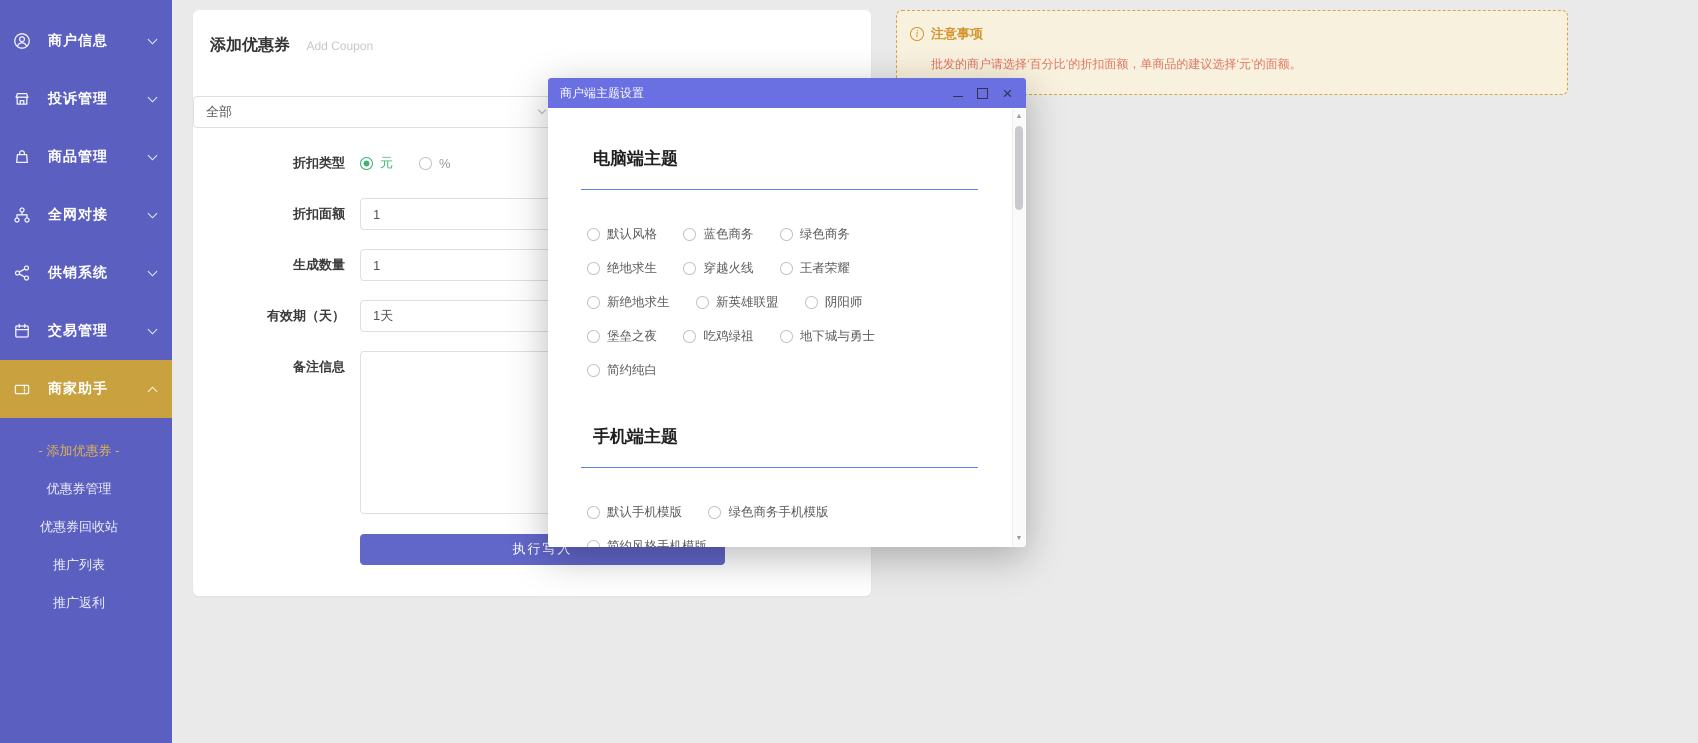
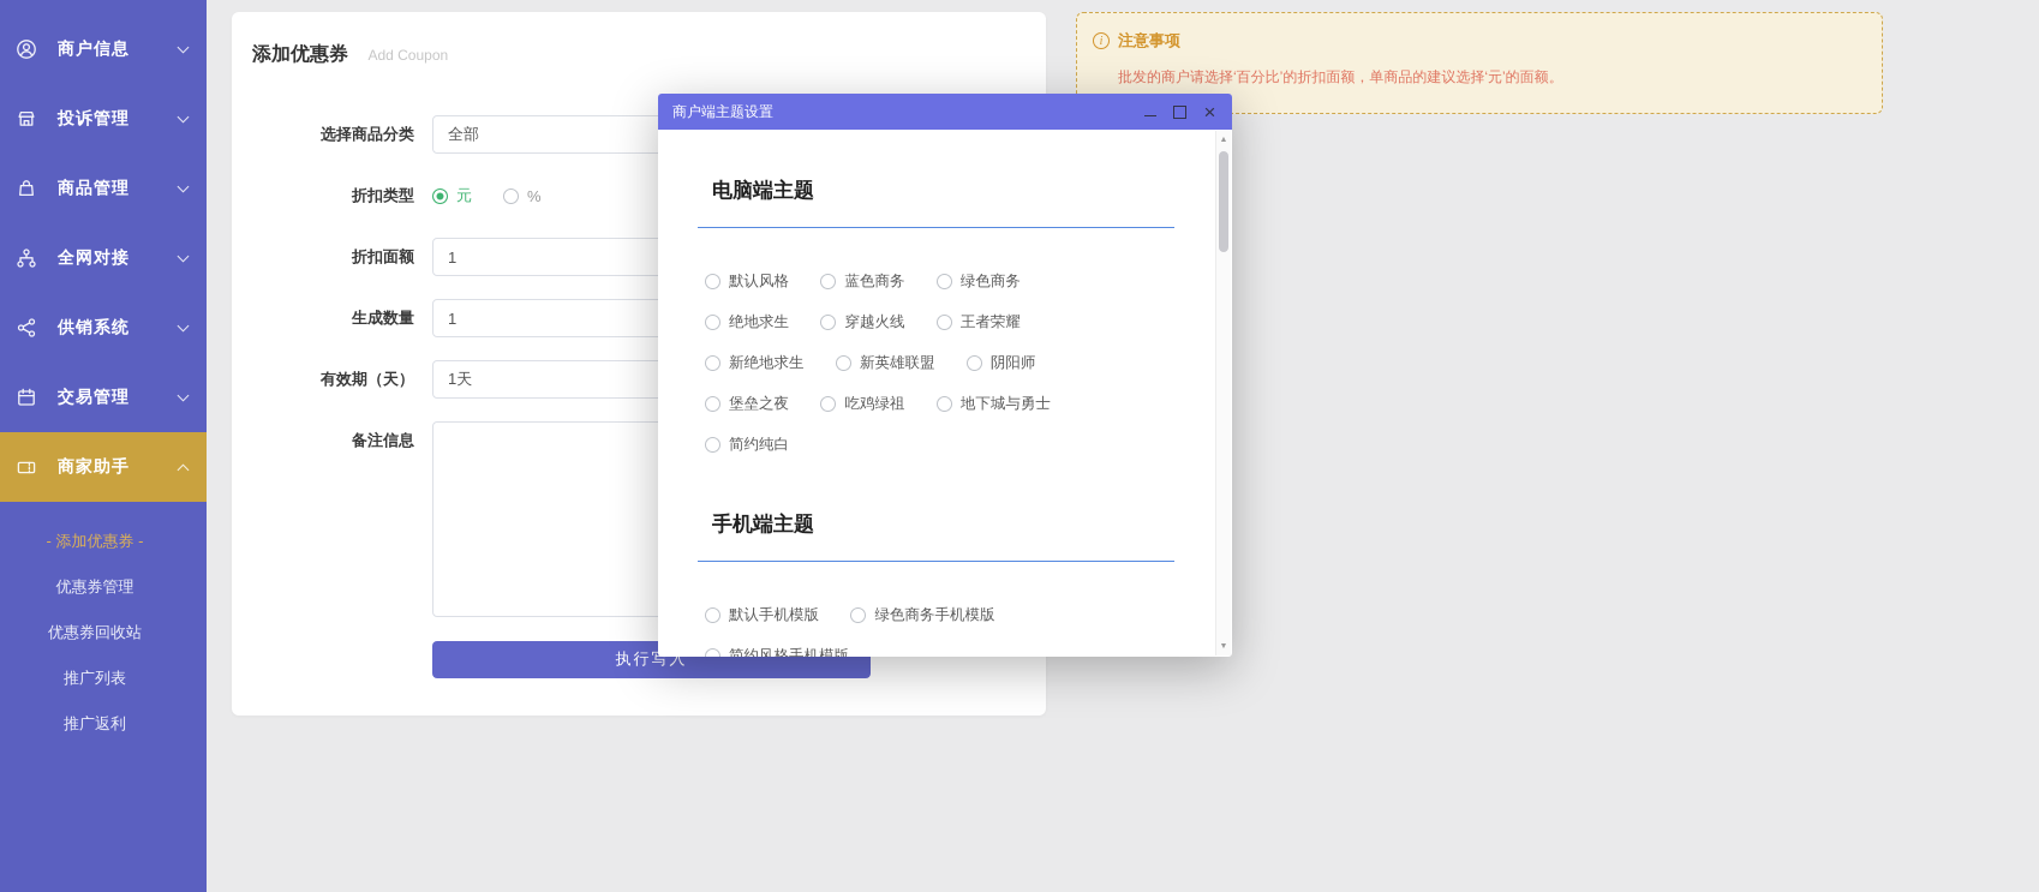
  商户信息
  投诉管理
  商品管理
  全网对接
  供销系统
  交易管理
  商家助手
  添加优惠券
  优惠券管理
  优惠券回收站
  推广列表
  推广返利
  添加优惠券 Add Coupon
+ 选择商品分类
  全部
  折扣类型
  元
  %
  折扣面额
  1
  生成数量
  1
  有效期（天）
  1天
  备注信息
  执行写入
  注意事项
  批发的商户请选择‘百分比’的折扣面额，单商品的建议选择‘元’的面额。
  商户端主题设置
  ×
  电脑端主题
  默认风格
  蓝色商务
  绿色商务
  绝地求生
  穿越火线
  王者荣耀
  新绝地求生
  新英雄联盟
  阴阳师
  堡垒之夜
  吃鸡绿祖
  地下城与勇士
  简约纯白
  手机端主题
  默认手机模版
  绿色商务手机模版
  简约风格手机模版
